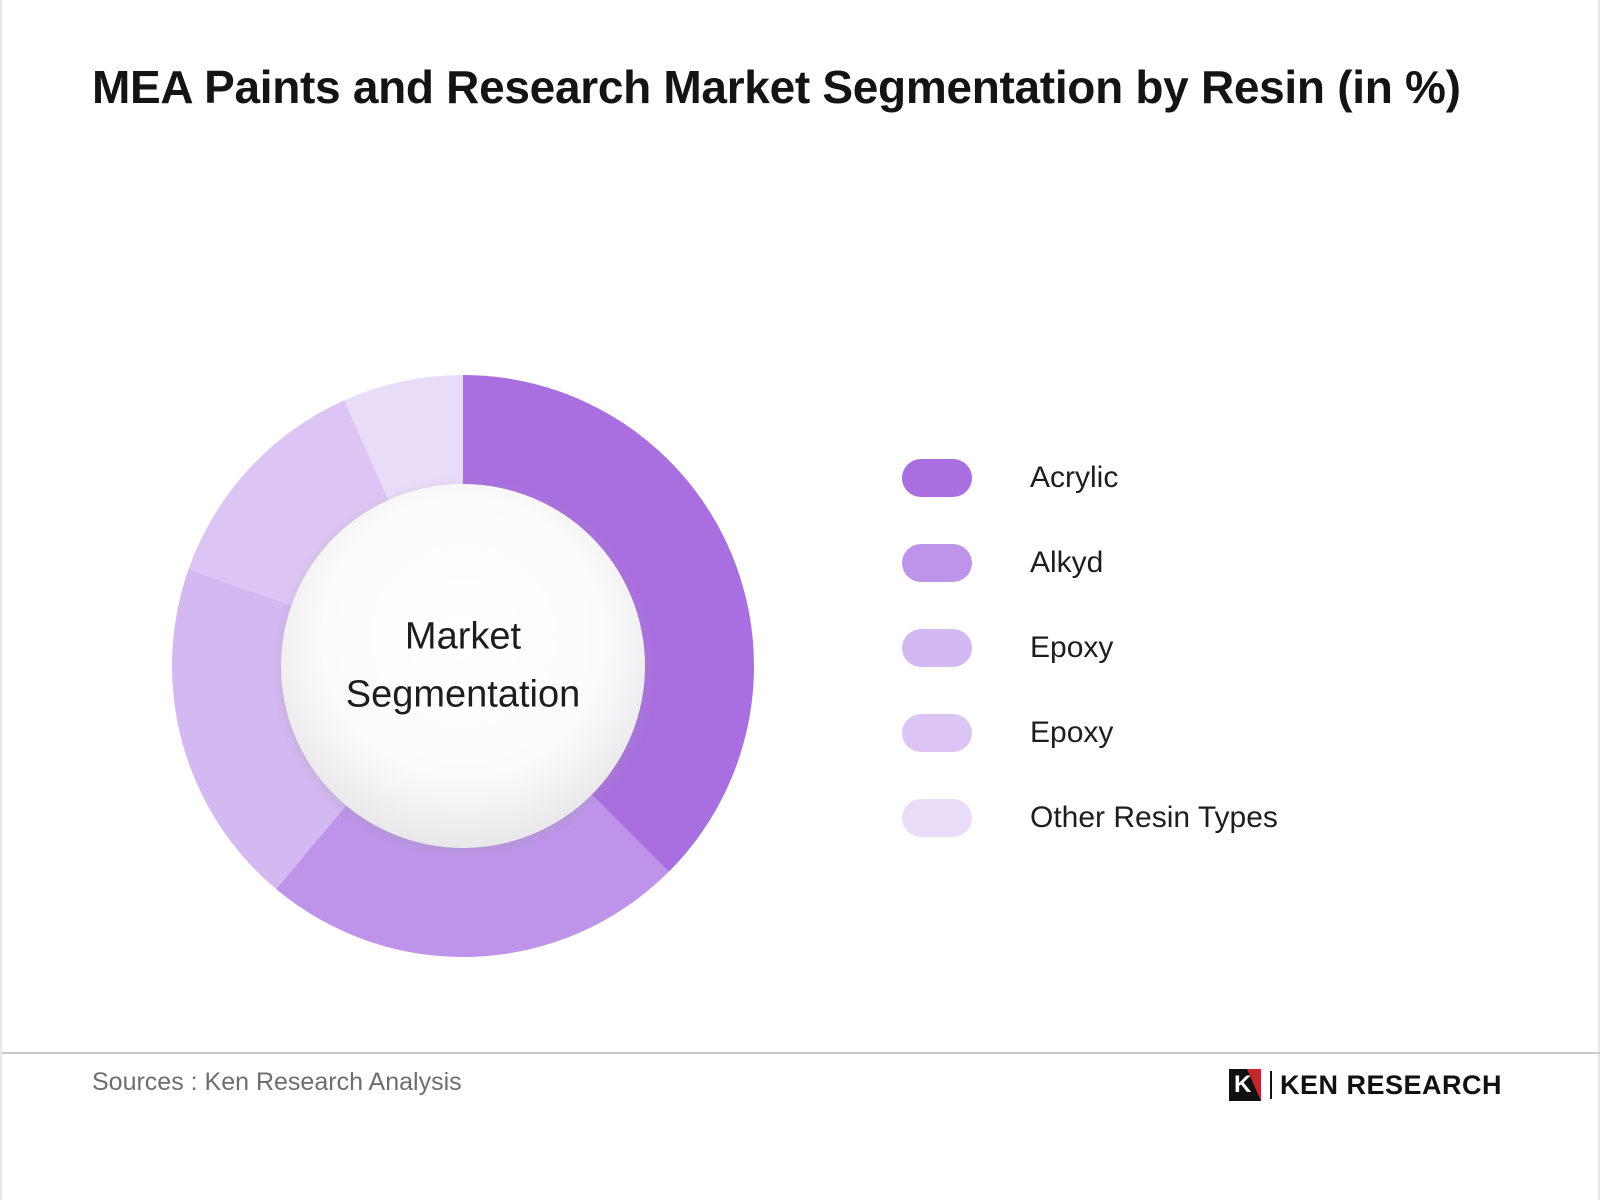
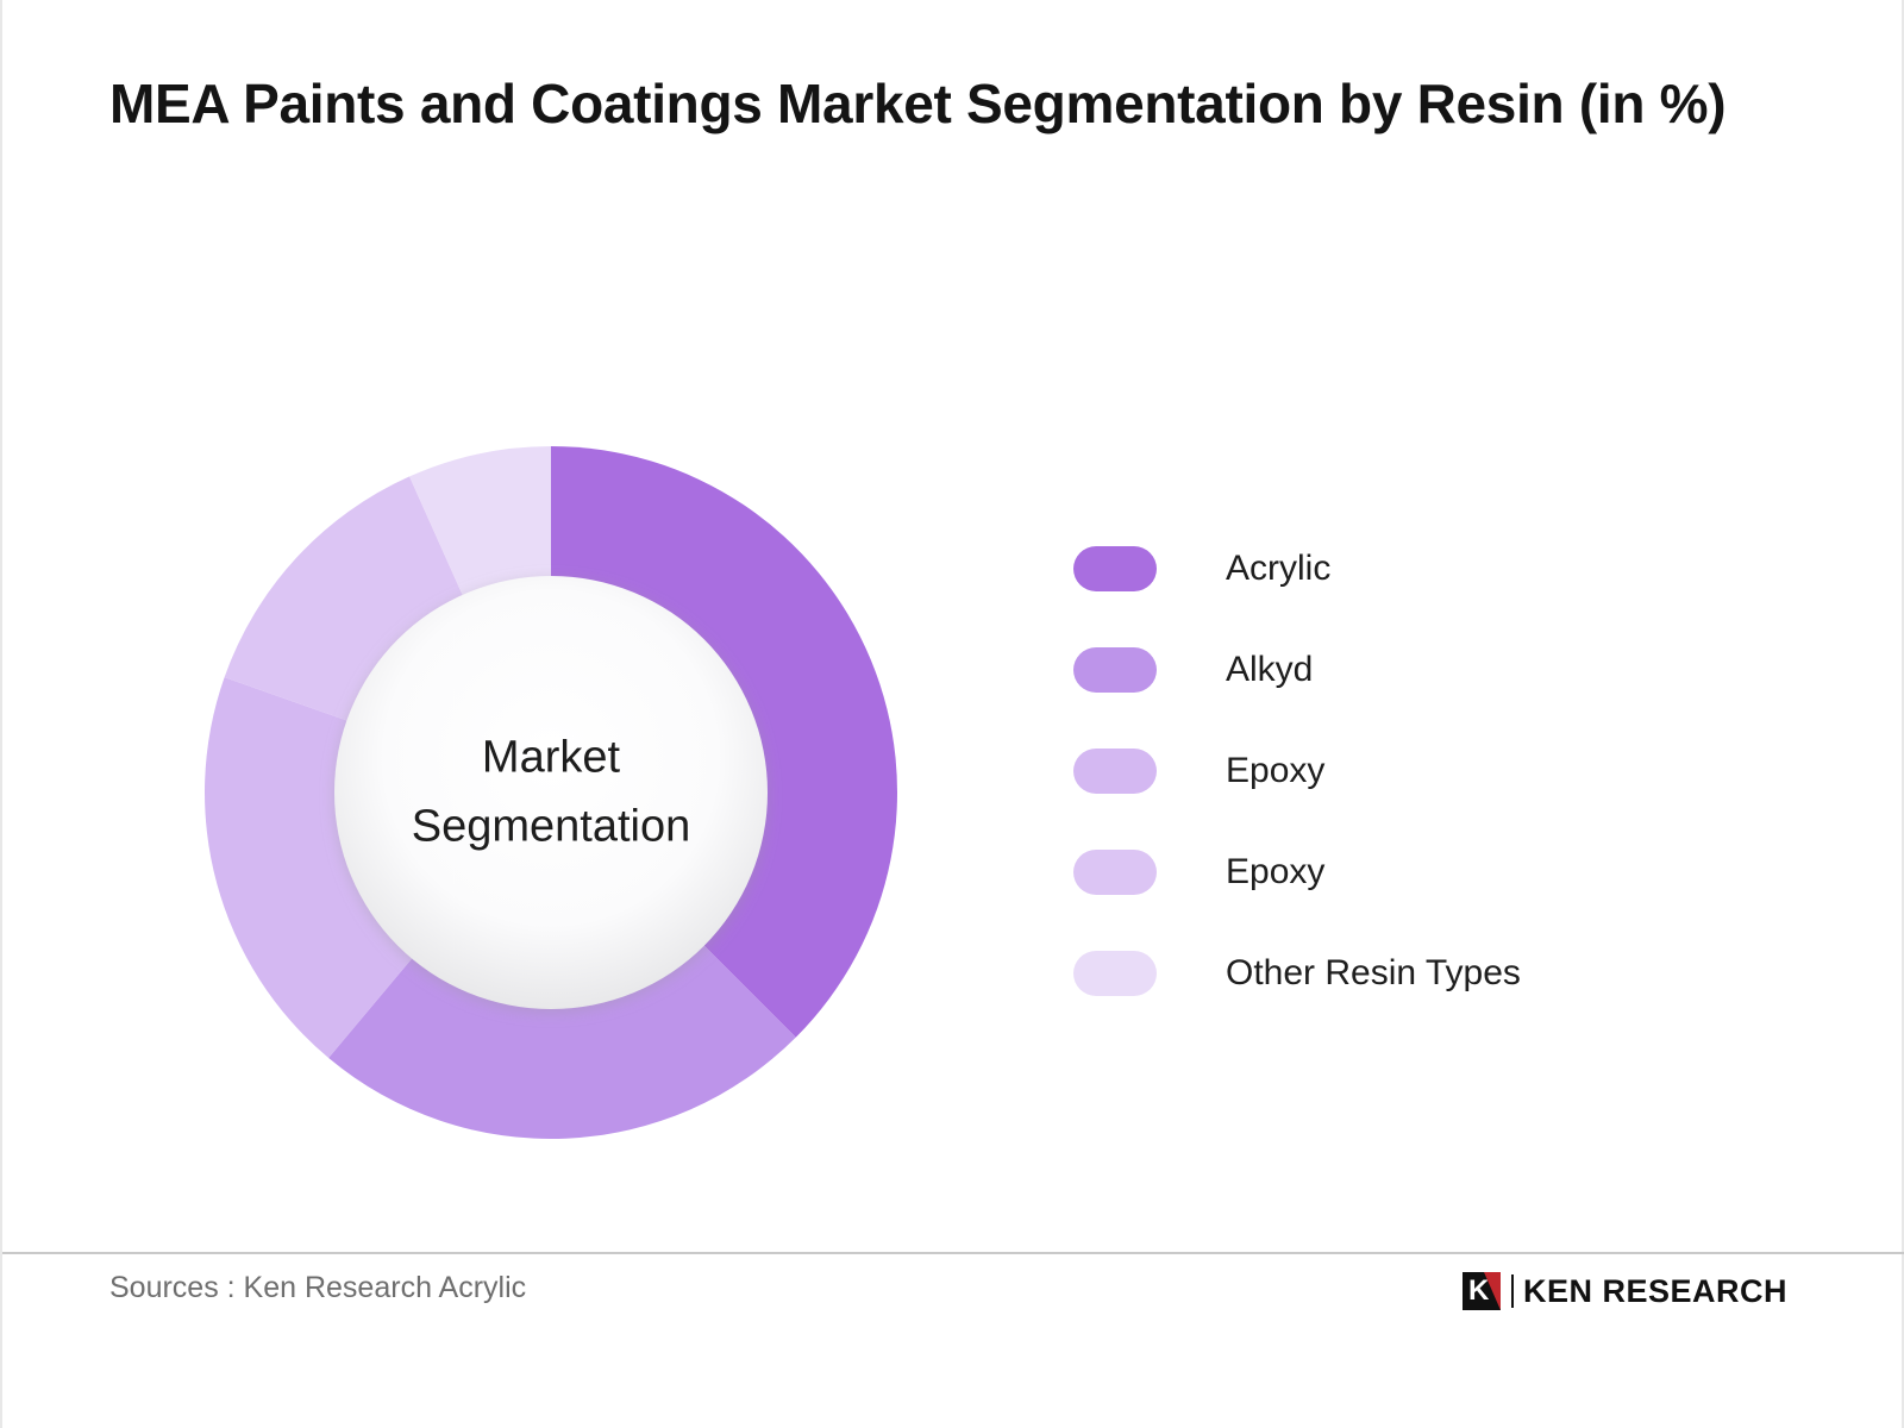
- MEA Paints and Research Market Segmentation by Resin (in %)
+ MEA Paints and Coatings Market Segmentation by Resin (in %)
  Market
  Segmentation
  Acrylic
  Alkyd
  Epoxy
  Epoxy
  Other Resin Types
- Sources : Ken Research Analysis
+ Sources : Ken Research Acrylic
  K
  KEN RESEARCH
